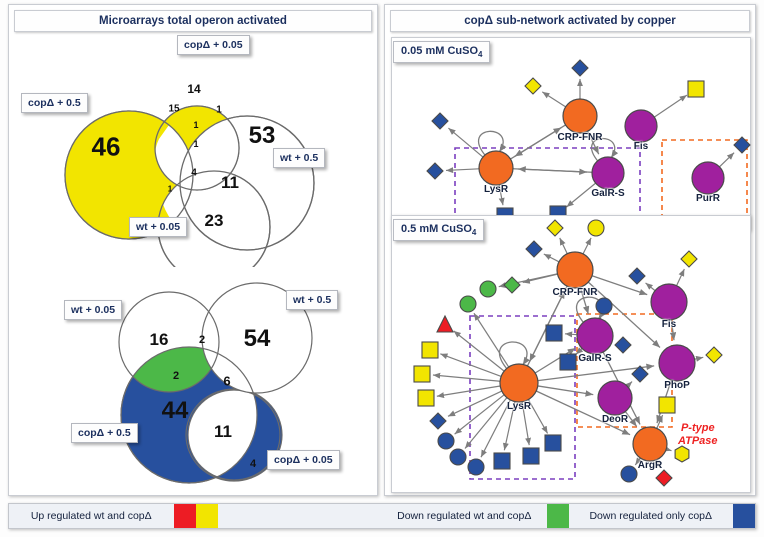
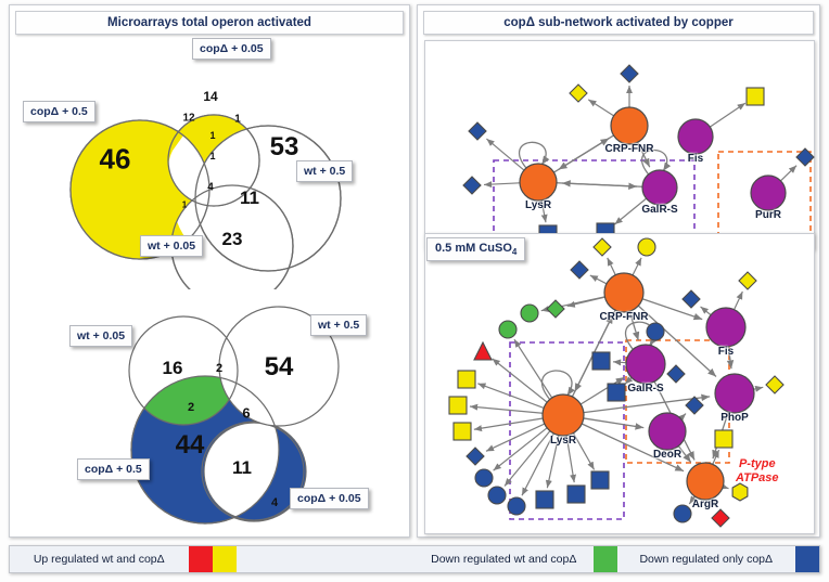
  Microarrays total operon activated
  46
  14
- 15
+ 12
  1
  1
  1
  53
  4
  1
  11
  23
  16
  2
  54
  2
  6
  44
  11
  4
  copΔ + 0.05
  copΔ + 0.5
  wt + 0.5
  wt + 0.05
  wt + 0.05
  wt + 0.5
  copΔ + 0.5
  copΔ + 0.05
  copΔ sub-network activated by copper
  CRP-FNR
  LysR
  GalR-S
  Fis
  PurR
- 0.05 mM CuSO4
  CRP-FNR
  LysR
  GalR-S
  Fis
  PhoP
  DeoR
  ArgR
  P-type
  ATPase
  0.5 mM CuSO4
  Up regulated wt and copΔ
  Down regulated wt and copΔ
  Down regulated only copΔ
